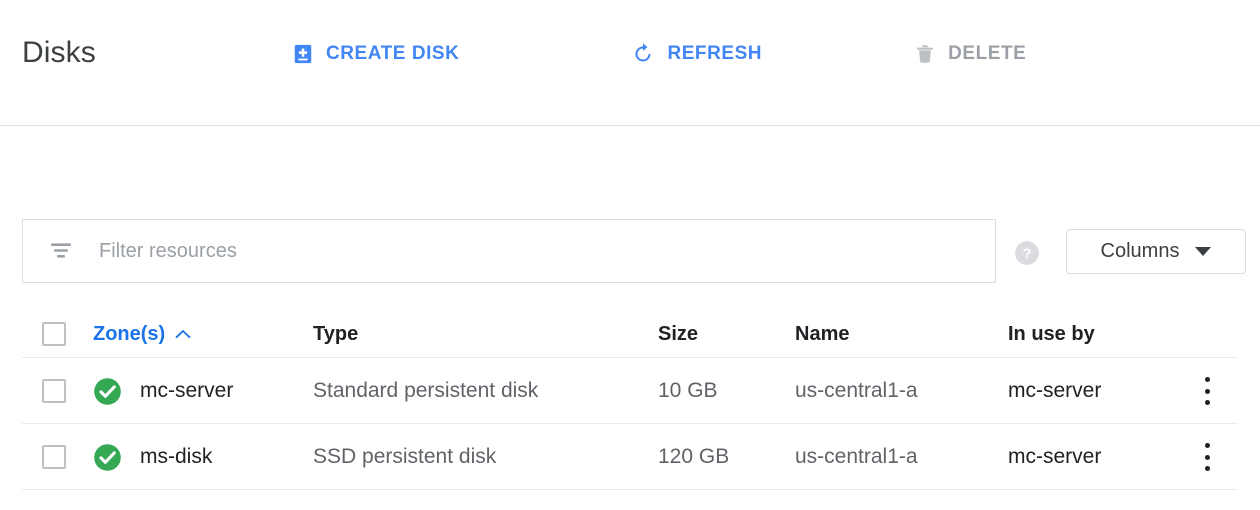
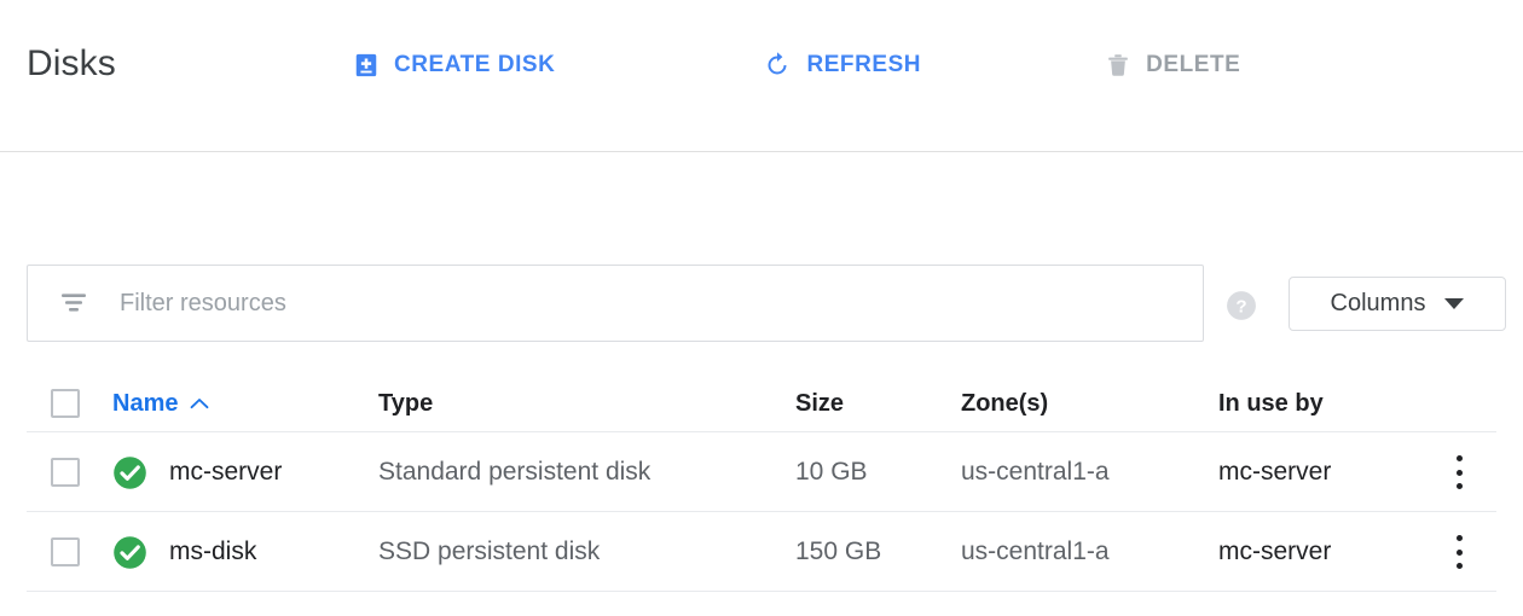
  Disks
  CREATE DISK
  REFRESH
  DELETE
  Filter resources
  ?
  Columns
- Zone(s)
+ Name
  Type
  Size
- Name
+ Zone(s)
  In use by
  mc-server
  Standard persistent disk
  10 GB
  us-central1-a
  mc-server
  ms-disk
  SSD persistent disk
- 120 GB
+ 150 GB
  us-central1-a
  mc-server
